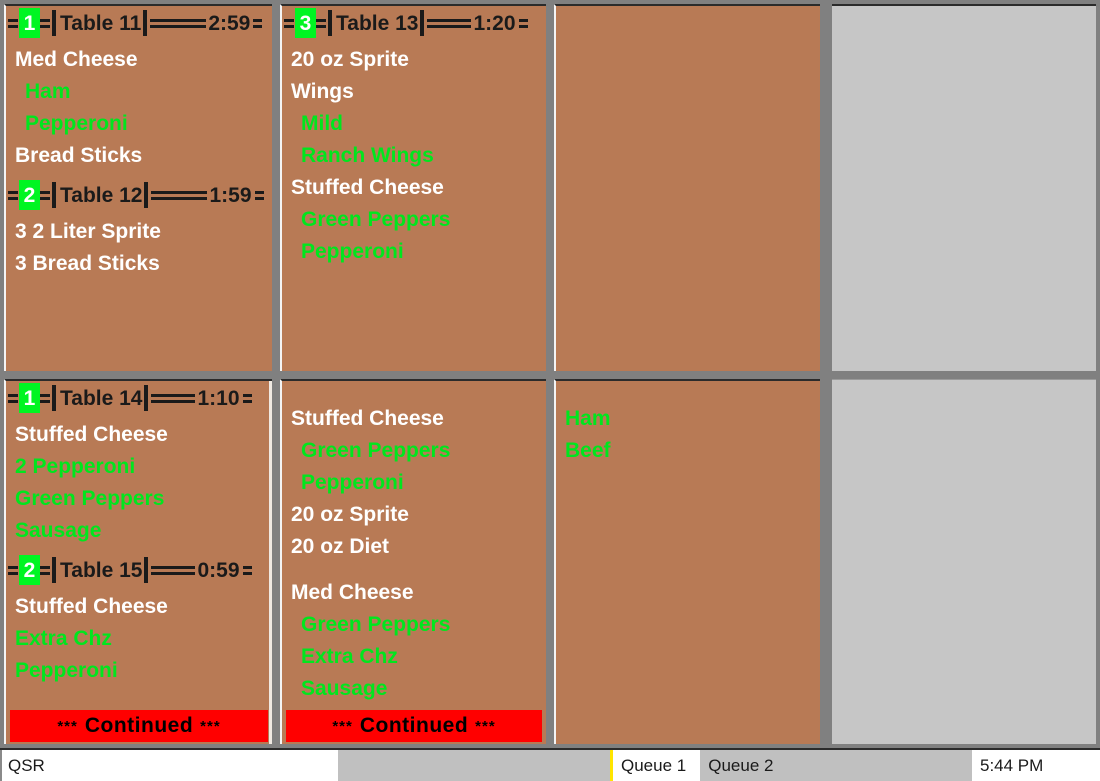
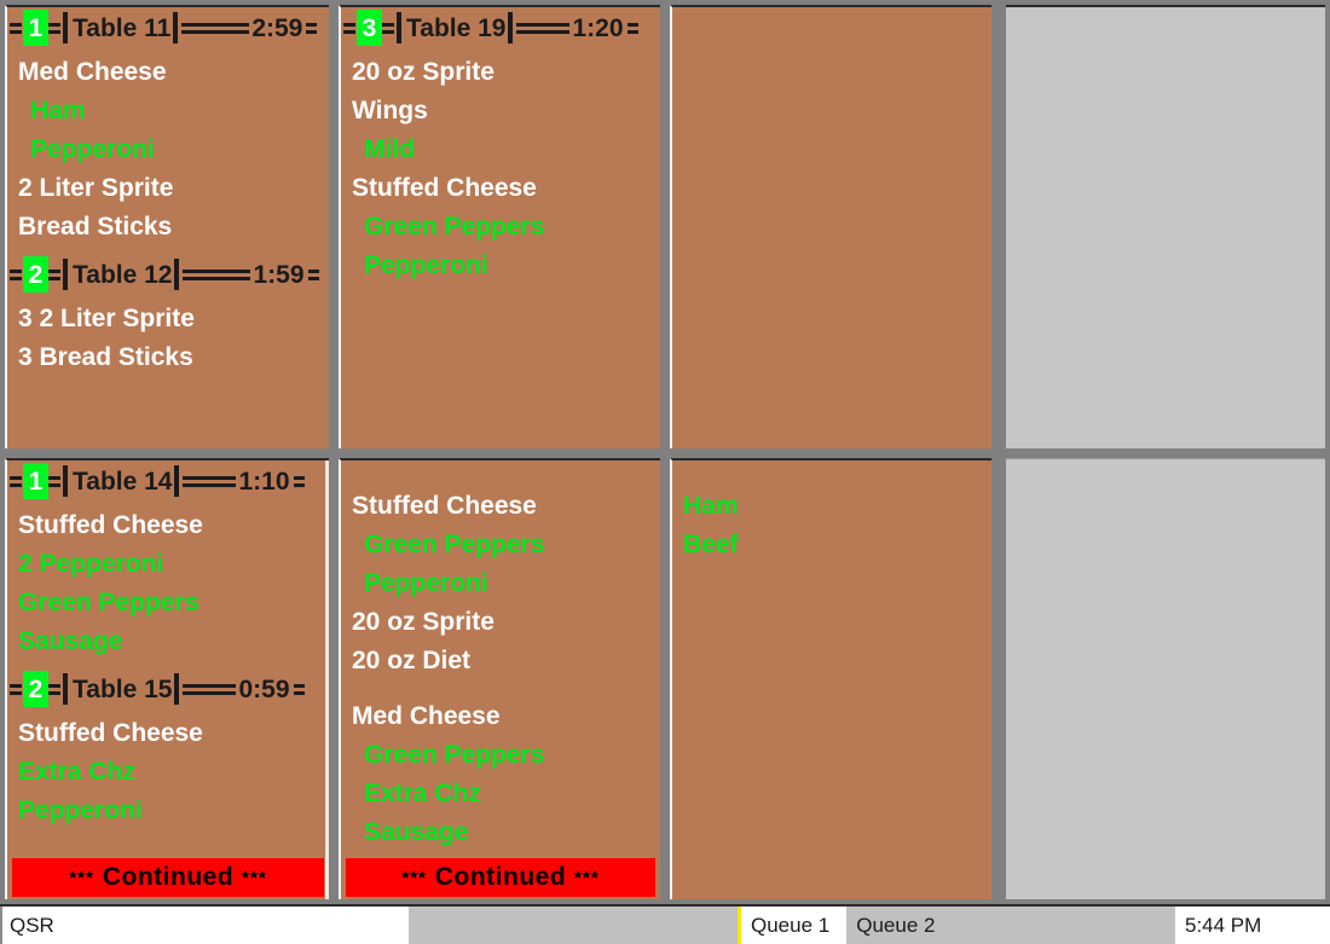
  1
  Table 11
  2:59
  Med Cheese
  Ham
  Pepperoni
+ 2 Liter Sprite
  Bread Sticks
  2
  Table 12
  1:59
  3 2 Liter Sprite
  3 Bread Sticks
  3
- Table 13
+ Table 19
  1:20
  20 oz Sprite
  Wings
  Mild
- Ranch Wings
  Stuffed Cheese
  Green Peppers
  Pepperoni
  1
  Table 14
  1:10
  Stuffed Cheese
  2 Pepperoni
  Green Peppers
  Sausage
  2
  Table 15
  0:59
  Stuffed Cheese
  Extra Chz
  Pepperoni
  ***
  Continued
  ***
  Stuffed Cheese
  Green Peppers
  Pepperoni
  20 oz Sprite
  20 oz Diet
  Med Cheese
  Green Peppers
  Extra Chz
  Sausage
  ***
  Continued
  ***
  Ham
  Beef
  QSR
  Queue 1
  Queue 2
  5:44 PM
